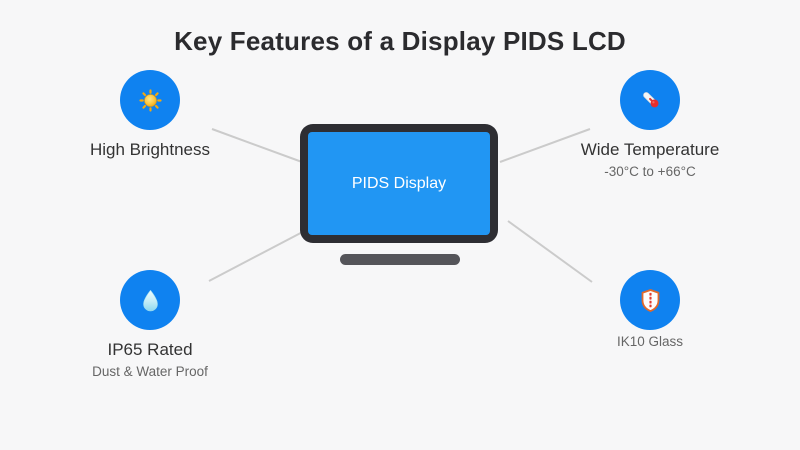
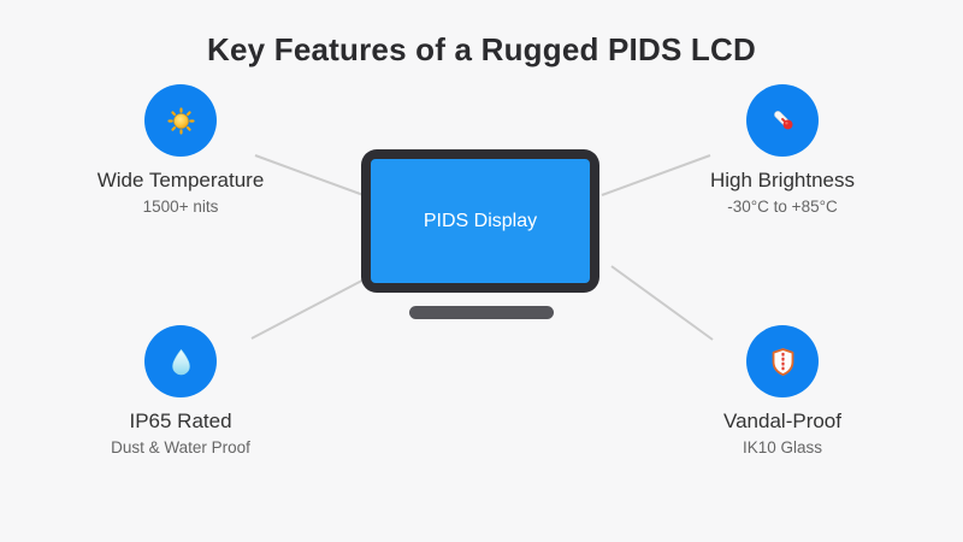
- Key Features of a Display PIDS LCD
+ Key Features of a Rugged PIDS LCD
  PIDS Display
- High Brightness
+ Wide Temperature
+ 1500+ nits
- Wide Temperature
+ High Brightness
- -30°C to +66°C
+ -30°C to +85°C
  IP65 Rated
  Dust & Water Proof
+ Vandal-Proof
  IK10 Glass
